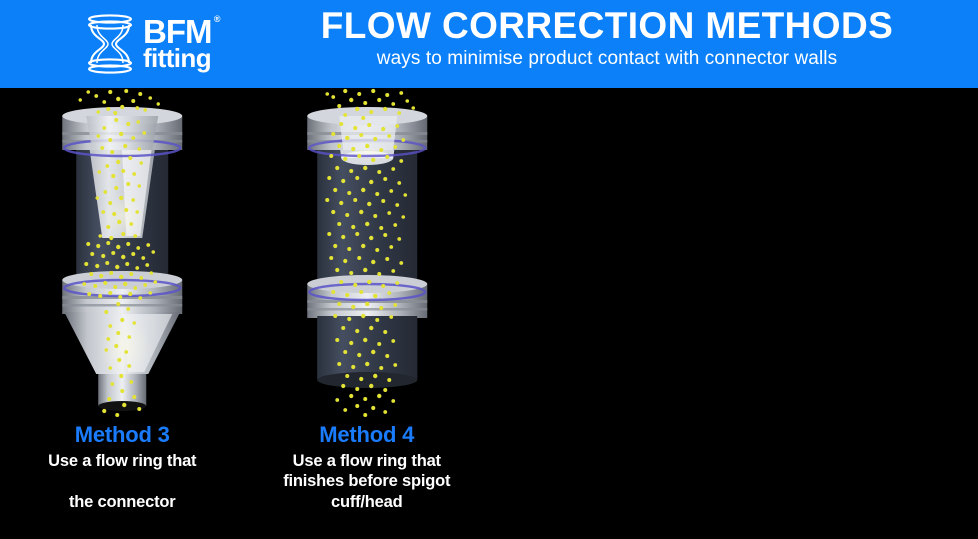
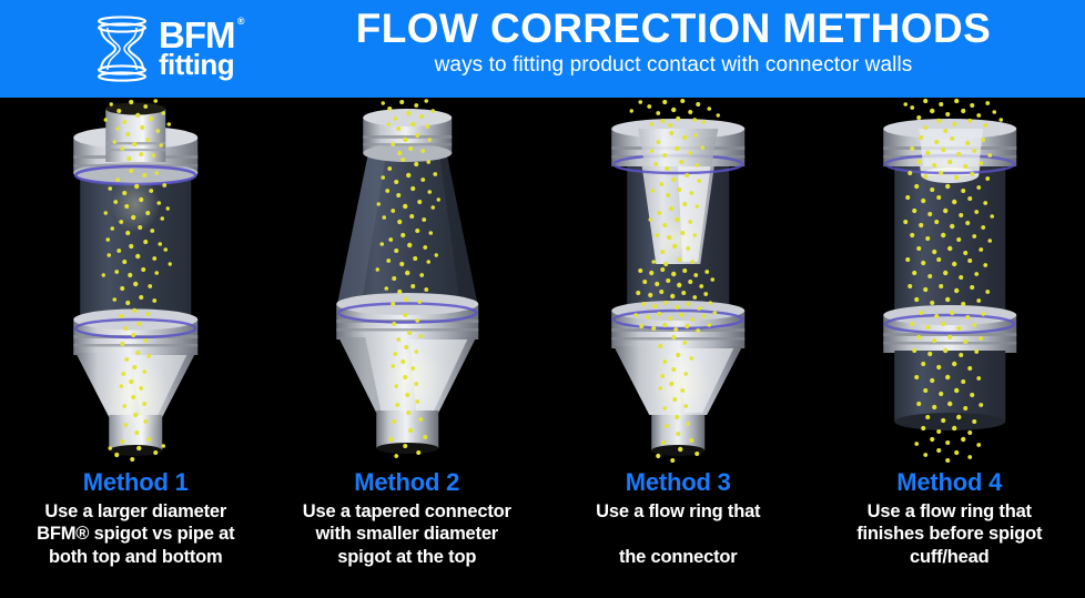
  BFM
  ®
  fitting
  FLOW CORRECTION METHODS
- ways to minimise product contact with connector walls
+ ways to fitting product contact with connector walls
+ Method 1
+ Use a larger diameter
+ BFM® spigot vs pipe at
+ both top and bottom
+ Method 2
+ Use a tapered connector
+ with smaller diameter
+ spigot at the top
  Method 3
  Use a flow ring that
  the connector
  Method 4
  Use a flow ring that
  finishes before spigot
  cuff/head
